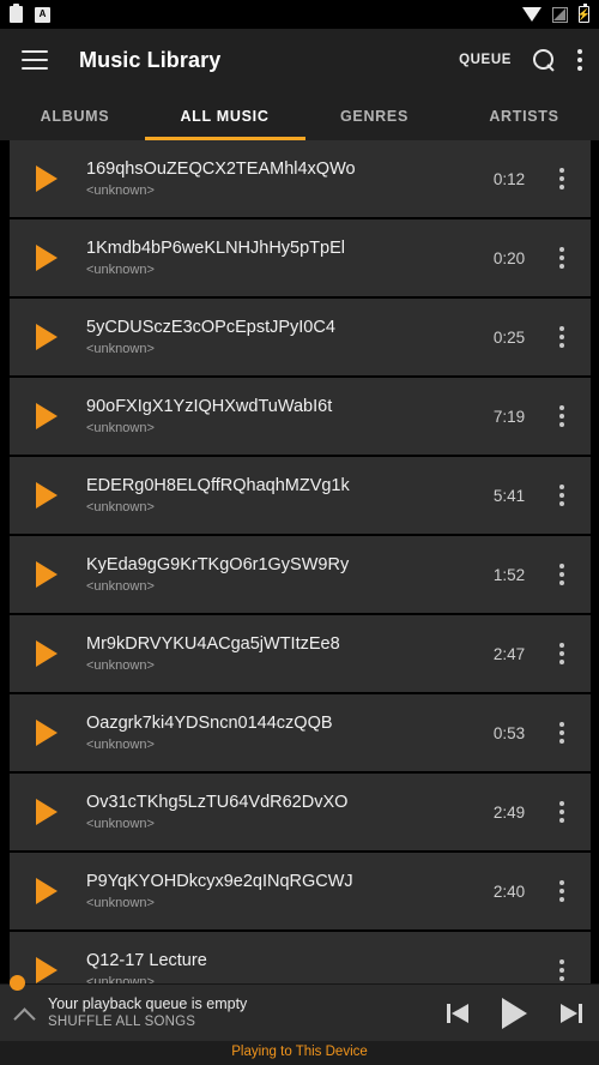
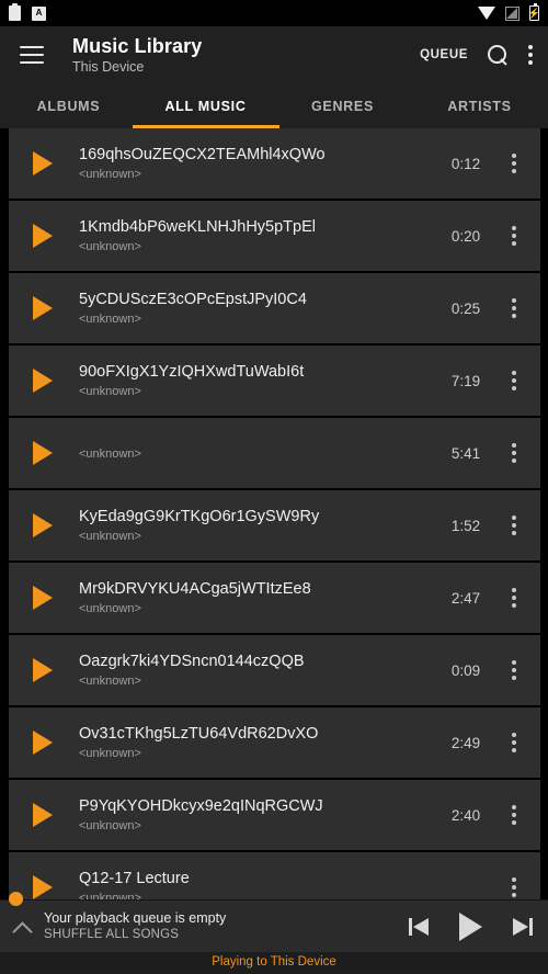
  A
  ⚡
  Music Library
+ This Device
  QUEUE
  ALBUMS
  ALL MUSIC
  GENRES
  ARTISTS
  169qhsOuZEQCX2TEAMhl4xQWo
  <unknown>
  0:12
  1Kmdb4bP6weKLNHJhHy5pTpEl
  <unknown>
  0:20
  5yCDUSczE3cOPcEpstJPyI0C4
  <unknown>
  0:25
  90oFXIgX1YzIQHXwdTuWabI6t
  <unknown>
  7:19
- EDERg0H8ELQffRQhaqhMZVg1k
  <unknown>
  5:41
  KyEda9gG9KrTKgO6r1GySW9Ry
  <unknown>
  1:52
  Mr9kDRVYKU4ACga5jWTItzEe8
  <unknown>
  2:47
  Oazgrk7ki4YDSncn0144czQQB
  <unknown>
- 0:53
+ 0:09
  Ov31cTKhg5LzTU64VdR62DvXO
  <unknown>
  2:49
  P9YqKYOHDkcyx9e2qINqRGCWJ
  <unknown>
  2:40
  Q12-17 Lecture
  <unknown>
  Your playback queue is empty
  SHUFFLE ALL SONGS
  Playing to This Device
